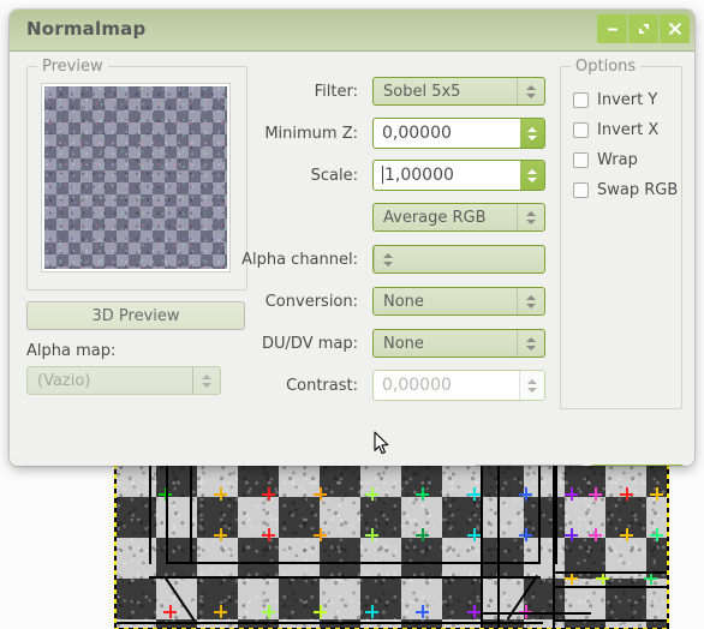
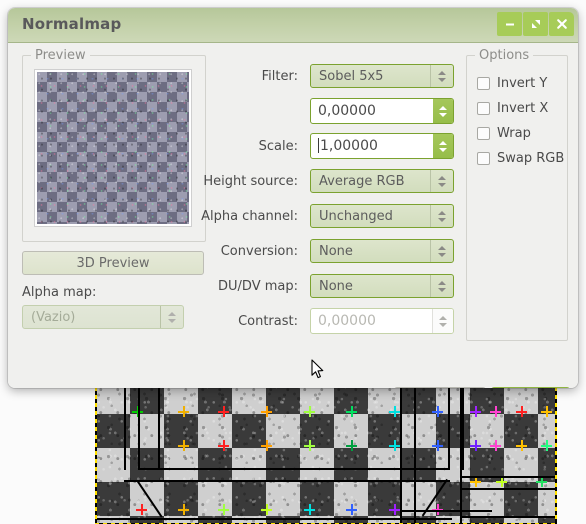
  Normalmap
  Preview
  3D Preview
  Alpha map:
  (Vazio)
  Filter:
  Sobel 5x5
- Minimum Z:
  0,00000
  Scale:
  1,00000
+ Height source:
  Average RGB
  Alpha channel:
+ Unchanged
  Conversion:
  None
  DU/DV map:
  None
  Contrast:
  0,00000
  Options
  Invert Y
  Invert X
  Wrap
  Swap RGB
